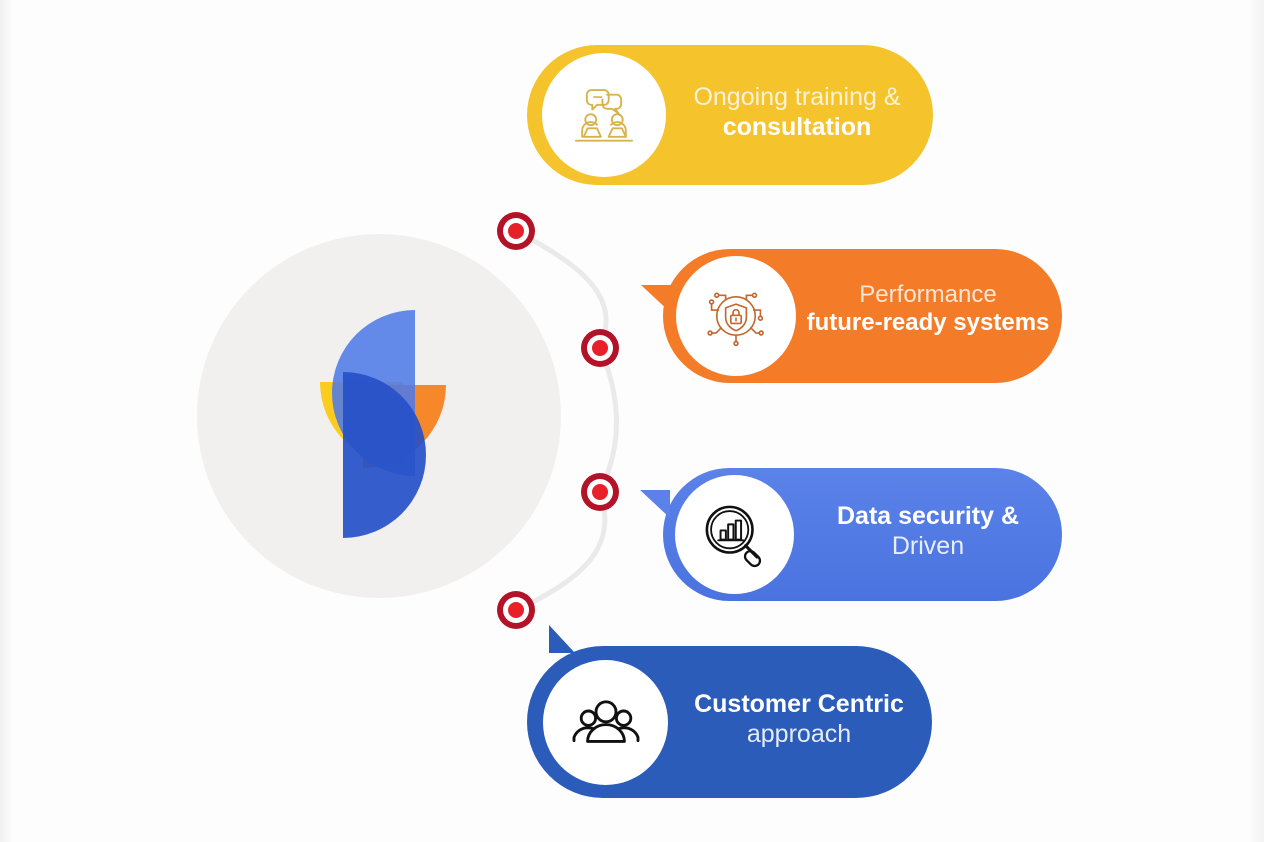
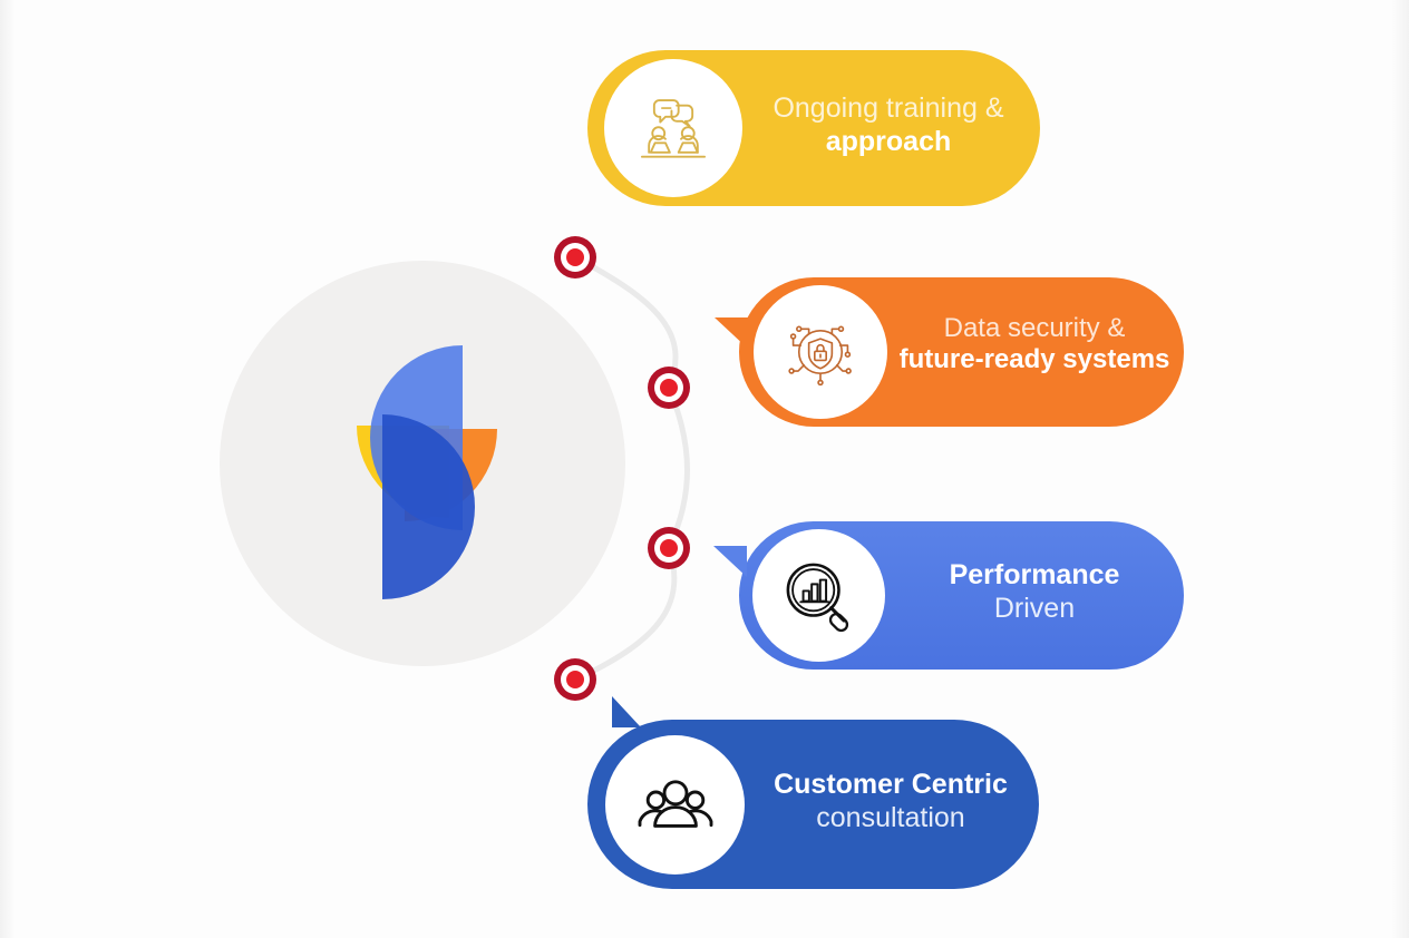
  Ongoing training &
- consultation
+ approach
- Performance
+ Data security &
  future-ready systems
- Data security &
+ Performance
  Driven
  Customer Centric
- approach
+ consultation
